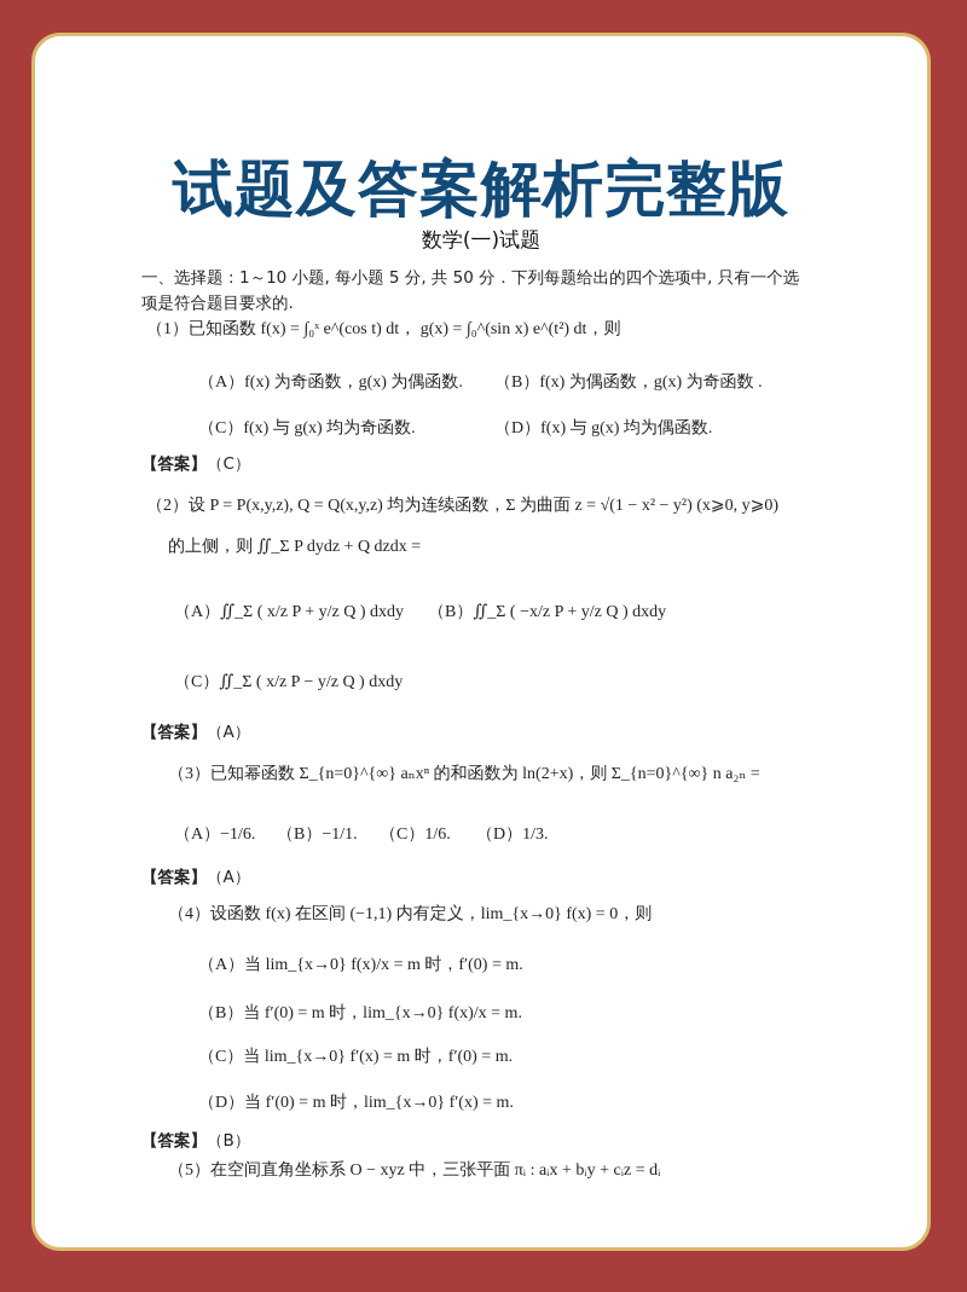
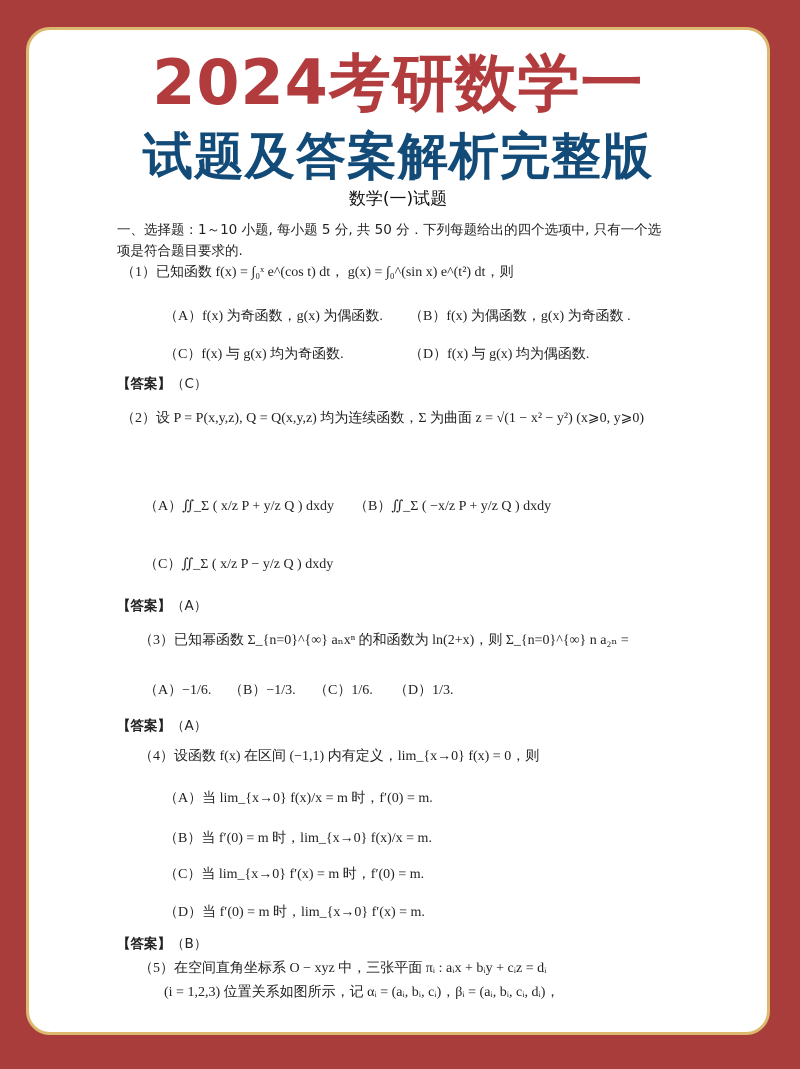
+ 2024考研数学一
  试题及答案解析完整版
  数学(一)试题
  一、选择题：1～10 小题, 每小题 5 分, 共 50 分．下列每题给出的四个选项中, 只有一个选
  项是符合题目要求的.
  （1）已知函数 f(x) = ∫₀ˣ e^(cos t) dt， g(x) = ∫₀^(sin x) e^(t²) dt，则
  （A）f(x) 为奇函数，g(x) 为偶函数.
  （B）f(x) 为偶函数，g(x) 为奇函数 .
  （C）f(x) 与 g(x) 均为奇函数.
  （D）f(x) 与 g(x) 均为偶函数.
  【答案】（C）
  （2）设 P = P(x,y,z), Q = Q(x,y,z) 均为连续函数，Σ 为曲面 z = √(1 − x² − y²) (x⩾0, y⩾0)
- 的上侧，则 ∬_Σ P dydz + Q dzdx =
  （A）∬_Σ ( x/z P + y/z Q ) dxdy
  （B）∬_Σ ( −x/z P + y/z Q ) dxdy
  （C）∬_Σ ( x/z P − y/z Q ) dxdy
  【答案】（A）
  （3）已知幂函数 Σ_{n=0}^{∞} aₙxⁿ 的和函数为 ln(2+x)，则 Σ_{n=0}^{∞} n a₂ₙ =
  （A）−1/6.
- （B）−1/1.
+ （B）−1/3.
  （C）1/6.
  （D）1/3.
  【答案】（A）
  （4）设函数 f(x) 在区间 (−1,1) 内有定义，lim_{x→0} f(x) = 0，则
  （A）当 lim_{x→0} f(x)/x = m 时，f′(0) = m.
  （B）当 f′(0) = m 时，lim_{x→0} f(x)/x = m.
  （C）当 lim_{x→0} f′(x) = m 时，f′(0) = m.
  （D）当 f′(0) = m 时，lim_{x→0} f′(x) = m.
  【答案】（B）
  （5）在空间直角坐标系 O − xyz 中，三张平面 πᵢ : aᵢx + bᵢy + cᵢz = dᵢ
+ (i = 1,2,3) 位置关系如图所示，记 αᵢ = (aᵢ, bᵢ, cᵢ)，βᵢ = (aᵢ, bᵢ, cᵢ, dᵢ)，
